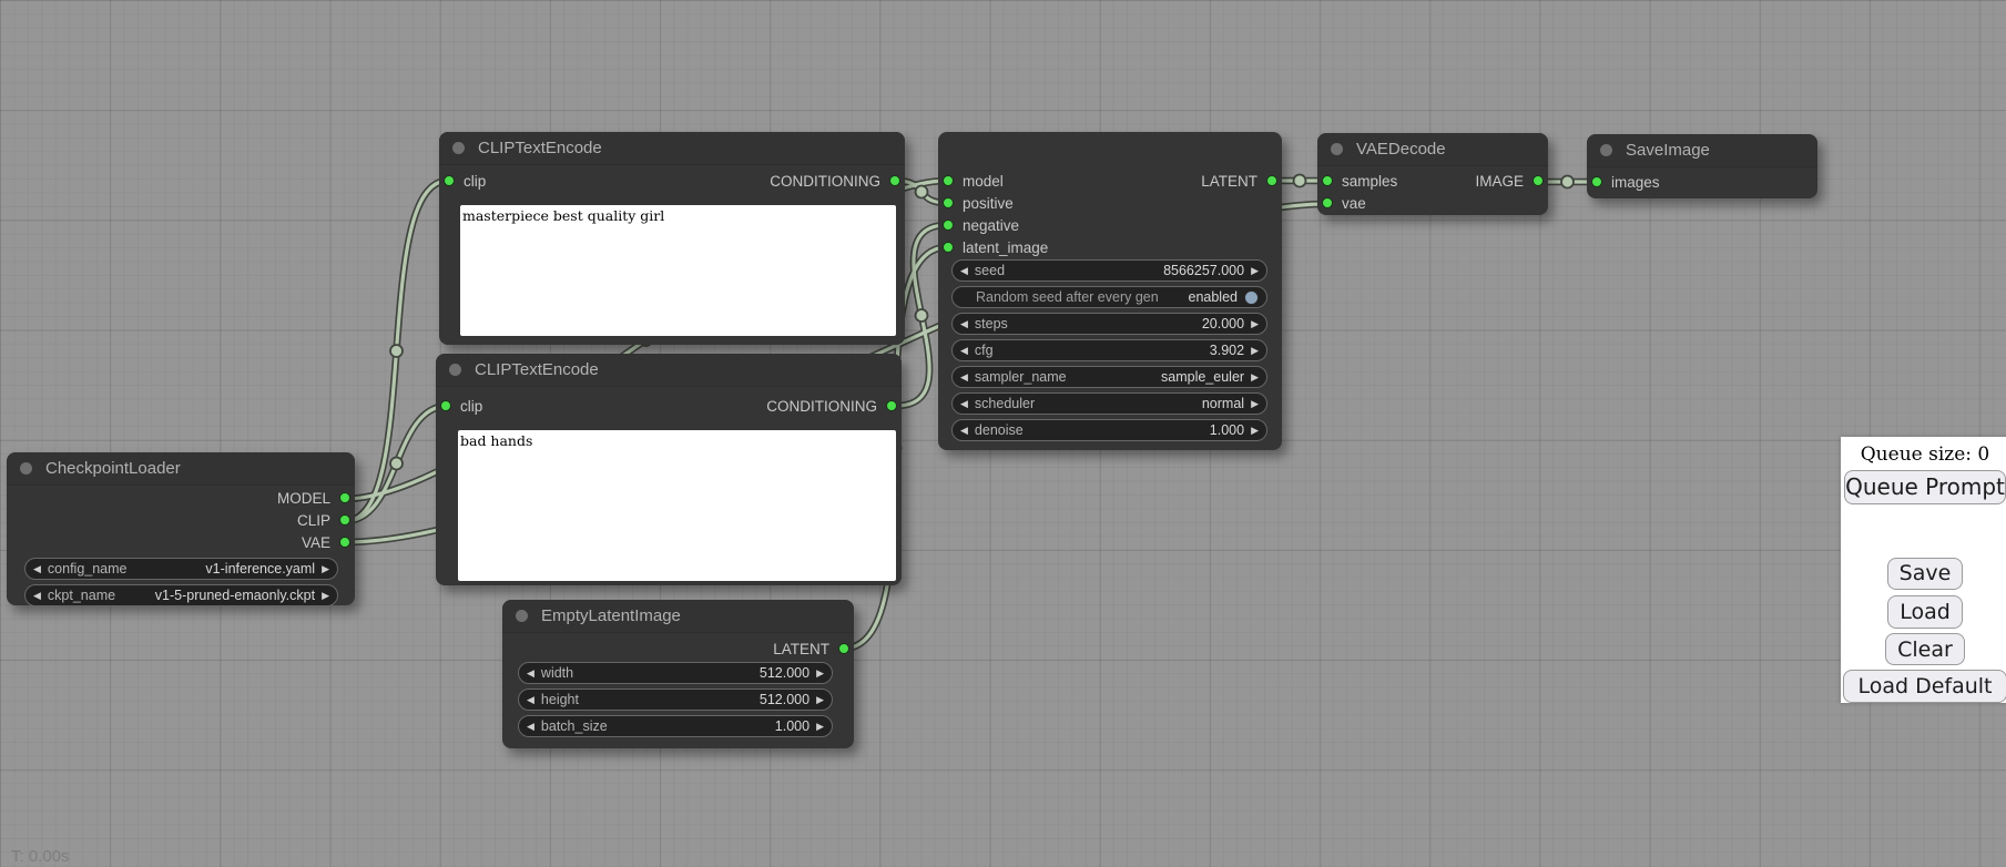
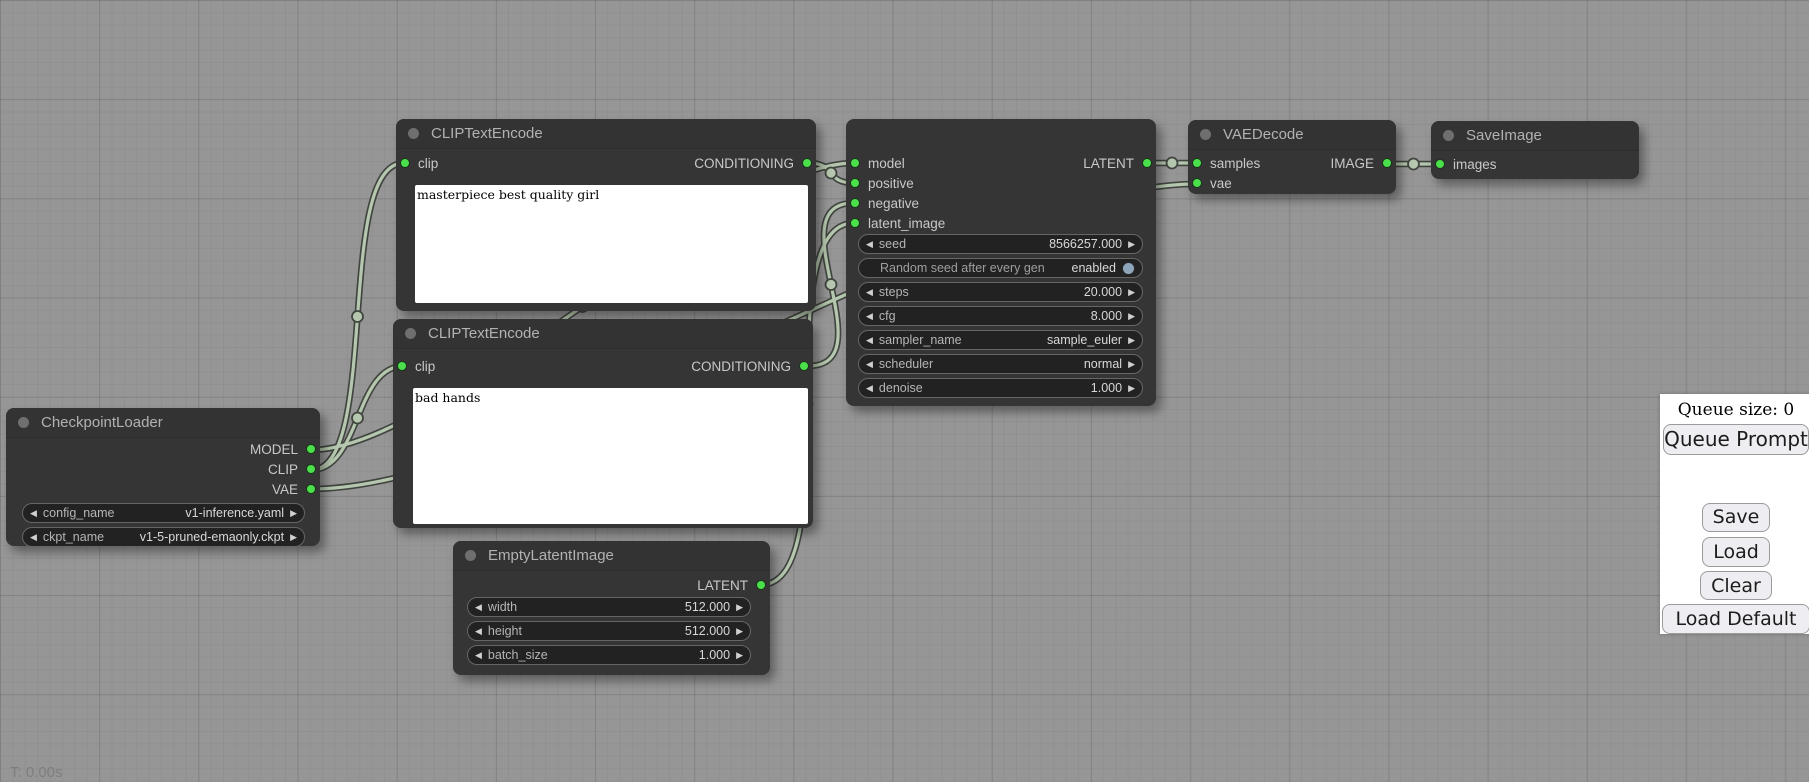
  T: 0.00s
  CheckpointLoader
  MODEL
  CLIP
  VAE
  ◀
  config_name
  v1-inference.yaml
  ▶
  ◀
  ckpt_name
  v1-5-pruned-emaonly.ckpt
  ▶
  CLIPTextEncode
  clip
  CONDITIONING
  masterpiece best quality girl
  CLIPTextEncode
  clip
  CONDITIONING
  bad hands
  EmptyLatentImage
  LATENT
  ◀
  width
  512.000
  ▶
  ◀
  height
  512.000
  ▶
  ◀
  batch_size
  1.000
  ▶
  model
  LATENT
  positive
  negative
  latent_image
  ◀
  seed
  8566257.000
  ▶
  Random seed after every gen
  enabled
  ◀
  steps
  20.000
  ▶
  ◀
  cfg
- 3.902
+ 8.000
  ▶
  ◀
  sampler_name
  sample_euler
  ▶
  ◀
  scheduler
  normal
  ▶
  ◀
  denoise
  1.000
  ▶
  VAEDecode
  samples
  IMAGE
  vae
  SaveImage
  images
  Queue size: 0
  Queue Prompt
  Save
  Load
  Clear
  Load Default
